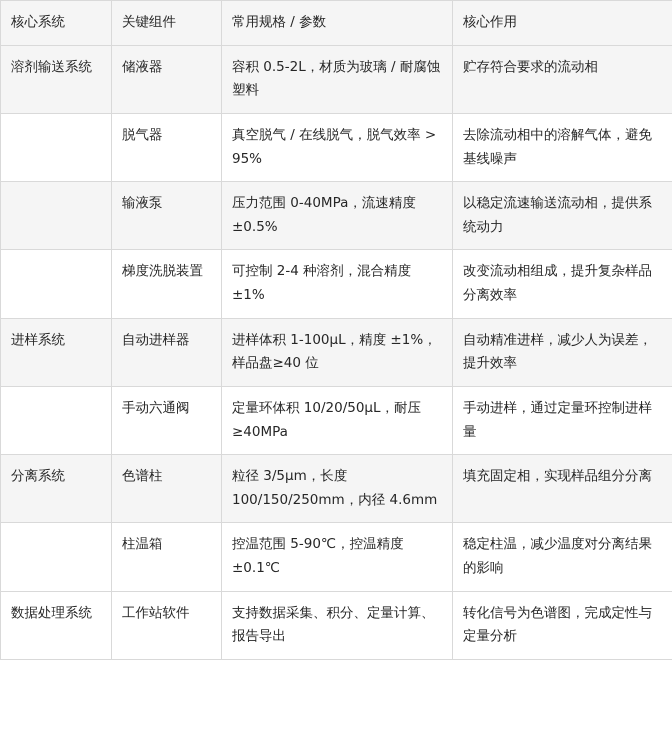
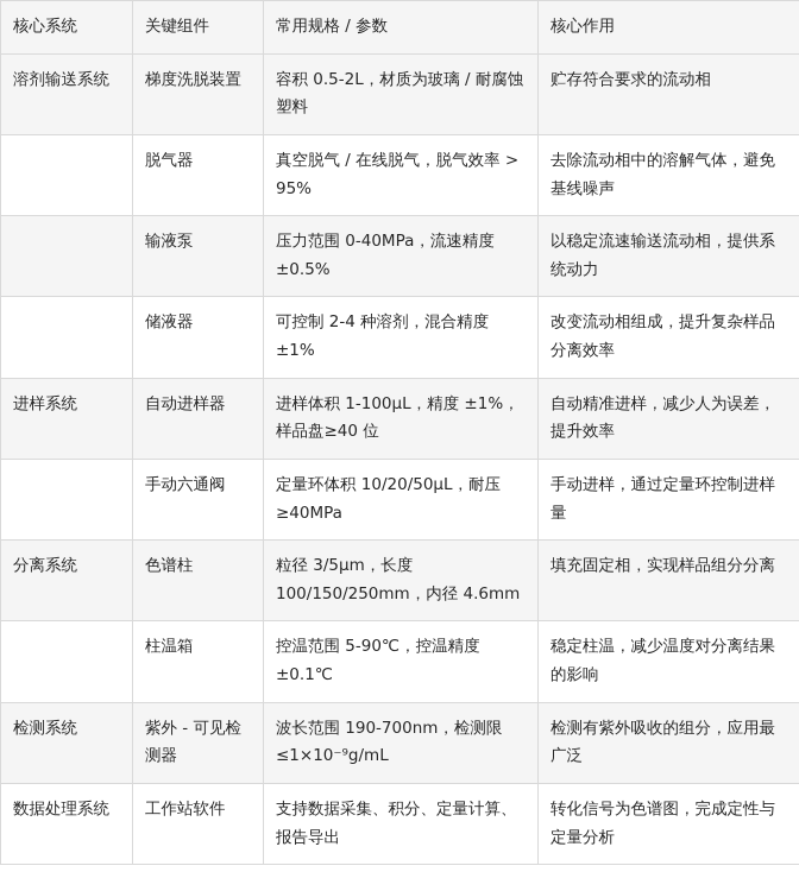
  核心系统	关键组件	常用规格 / 参数	核心作用
- 溶剂输送系统	储液器	容积 0.5-2L，材质为玻璃 / 耐腐蚀塑料	贮存符合要求的流动相
+ 溶剂输送系统	梯度洗脱装置	容积 0.5-2L，材质为玻璃 / 耐腐蚀塑料	贮存符合要求的流动相
  	脱气器	真空脱气 / 在线脱气，脱气效率 > 95%	去除流动相中的溶解气体，避免基线噪声
  	输液泵	压力范围 0-40MPa，流速精度 ±0.5%	以稳定流速输送流动相，提供系统动力
- 	梯度洗脱装置	可控制 2-4 种溶剂，混合精度 ±1%	改变流动相组成，提升复杂样品分离效率
+ 	储液器	可控制 2-4 种溶剂，混合精度 ±1%	改变流动相组成，提升复杂样品分离效率
  进样系统	自动进样器	进样体积 1-100μL，精度 ±1%，样品盘≥40 位	自动精准进样，减少人为误差，提升效率
  	手动六通阀	定量环体积 10/20/50μL，耐压≥40MPa	手动进样，通过定量环控制进样量
  分离系统	色谱柱	粒径 3/5μm，长度 100/150/250mm，内径 4.6mm	填充固定相，实现样品组分分离
  	柱温箱	控温范围 5-90℃，控温精度 ±0.1℃	稳定柱温，减少温度对分离结果的影响
+ 检测系统	紫外 - 可见检测器	波长范围 190-700nm，检测限≤1×10⁻⁹g/mL	检测有紫外吸收的组分，应用最广泛
  数据处理系统	工作站软件	支持数据采集、积分、定量计算、报告导出	转化信号为色谱图，完成定性与定量分析
